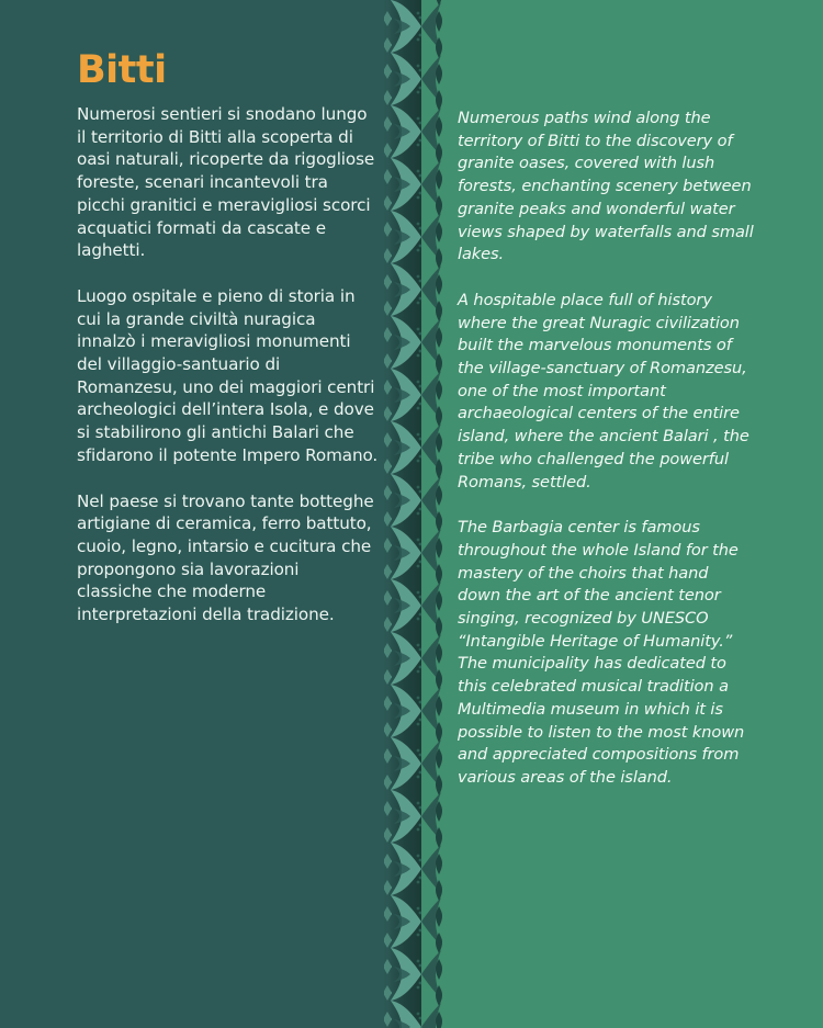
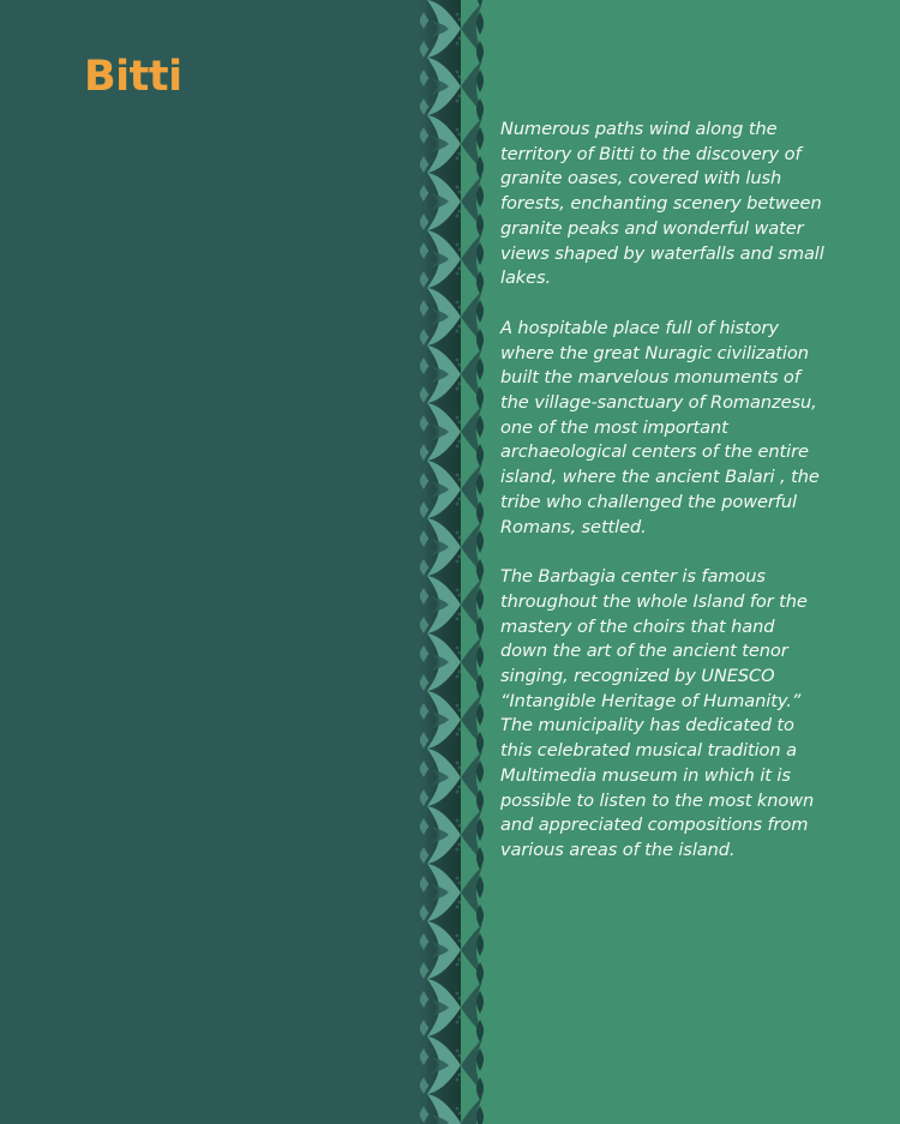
  Bitti
- Numerosi sentieri si snodano lungo il territorio di Bitti alla scoperta di oasi naturali, ricoperte da rigogliose foreste, scenari incantevoli tra picchi granitici e meravigliosi scorci acquatici formati da cascate e laghetti.
- Luogo ospitale e pieno di storia in cui la grande civiltà nuragica innalzò i meravigliosi monumenti del villaggio-santuario di Romanzesu, uno dei maggiori centri archeologici dell’intera Isola, e dove si stabilirono gli antichi Balari che sfidarono il potente Impero Romano.
- Nel paese si trovano tante botteghe artigiane di ceramica, ferro battuto, cuoio, legno, intarsio e cucitura che propongono sia lavorazioni classiche che moderne interpretazioni della tradizione.
  Numerous paths wind along the territory of Bitti to the discovery of granite oases, covered with lush forests, enchanting scenery between granite peaks and wonderful water views shaped by waterfalls and small lakes.
  A hospitable place full of history where the great Nuragic civilization built the marvelous monuments of the village-sanctuary of Romanzesu, one of the most important archaeological centers of the entire island, where the ancient Balari , the tribe who challenged the powerful Romans, settled.
  The Barbagia center is famous throughout the whole Island for the mastery of the choirs that hand down the art of the ancient tenor singing, recognized by UNESCO “Intangible Heritage of Humanity.”
  The municipality has dedicated to this celebrated musical tradition a Multimedia museum in which it is possible to listen to the most known and appreciated compositions from various areas of the island.
